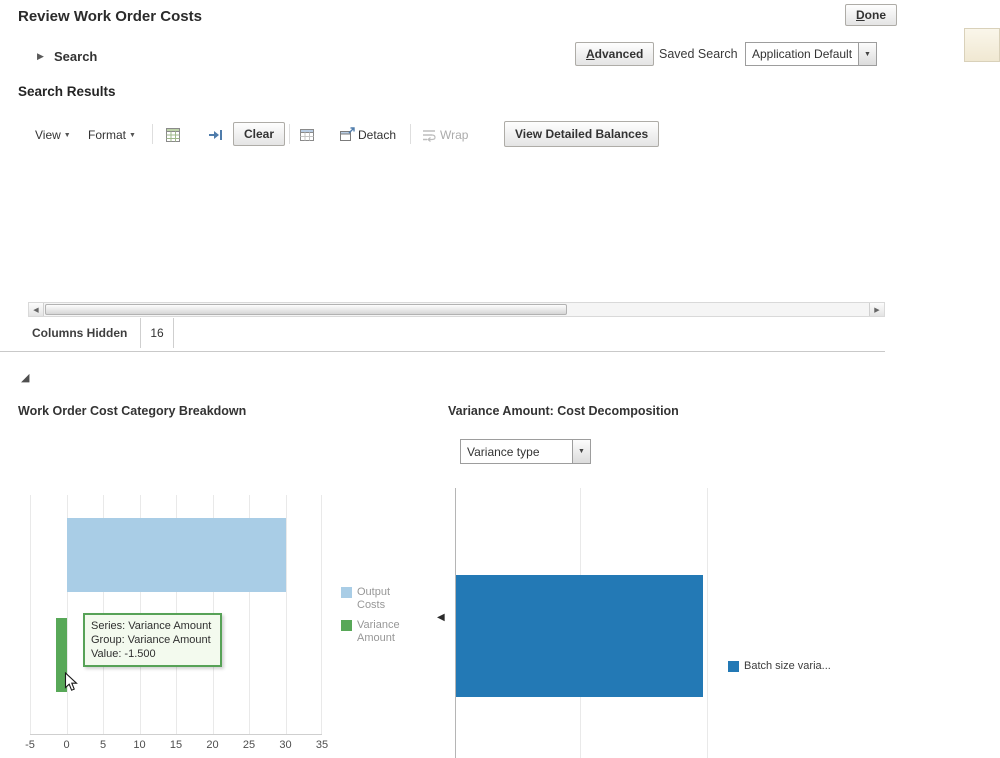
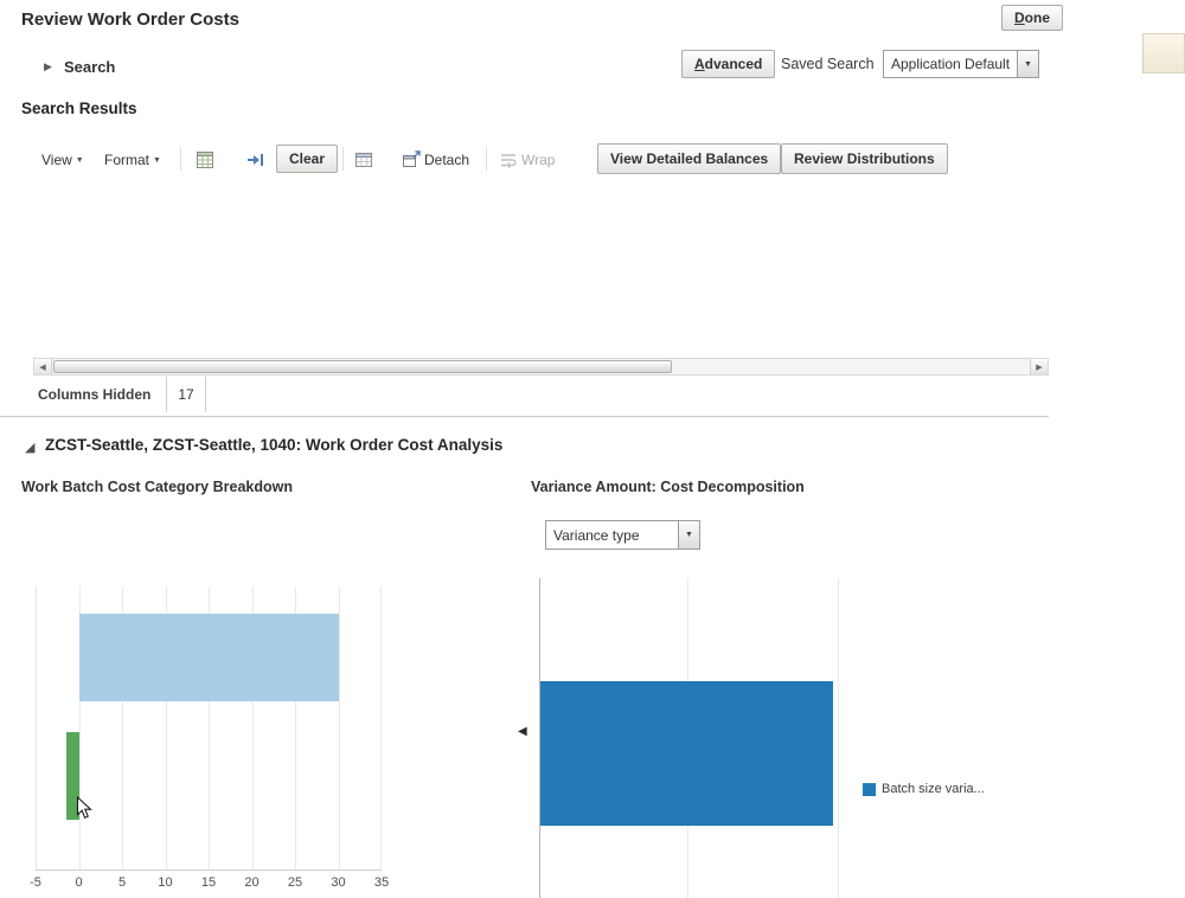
  Review Work Order Costs
  D
  one
  ▶
  Search
  A
  dvanced
  Saved Search
  Application Default
  Search Results
  View
  Format
  Clear
  Detach
  Wrap
  View Detailed Balances
+ Review Distributions
  Columns Hidden
- 16
+ 17
  ◢
+ ZCST-Seattle, ZCST-Seattle, 1040: Work Order Cost Analysis
- Work Order Cost Category Breakdown
+ Work Batch Cost Category Breakdown
  Variance Amount: Cost Decomposition
  Variance type
  -5
  0
  5
  10
  15
  20
  25
  30
  35
- Output Costs
- Variance Amount
- Series: Variance Amount
- Group: Variance Amount
- Value: -1.500
  ◀
  Batch size varia...
